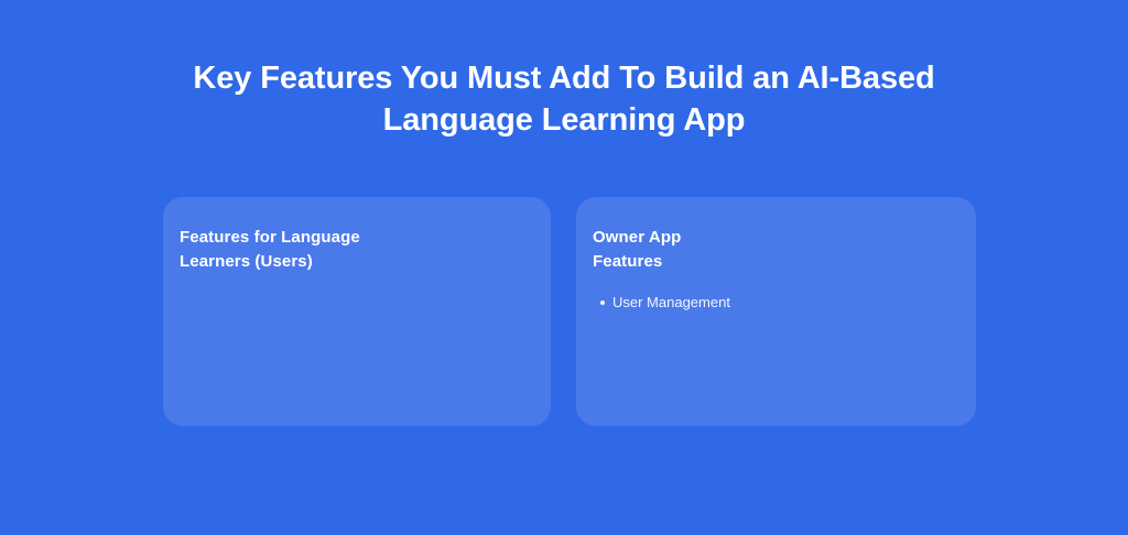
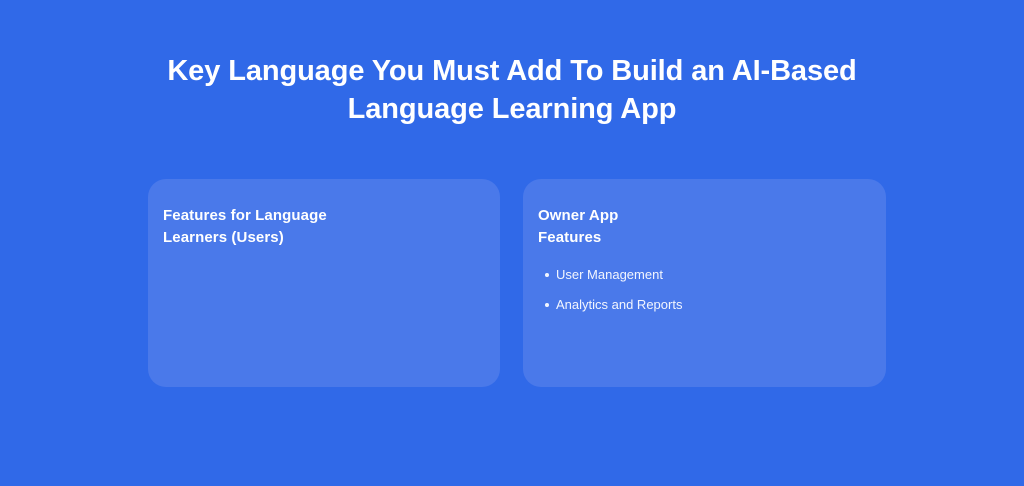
- Key Features You Must Add To Build an AI-Based
+ Key Language You Must Add To Build an AI-Based
  Language Learning App
  Features for Language
  Learners (Users)
  Owner App
  Features
  User Management
+ Analytics and Reports
